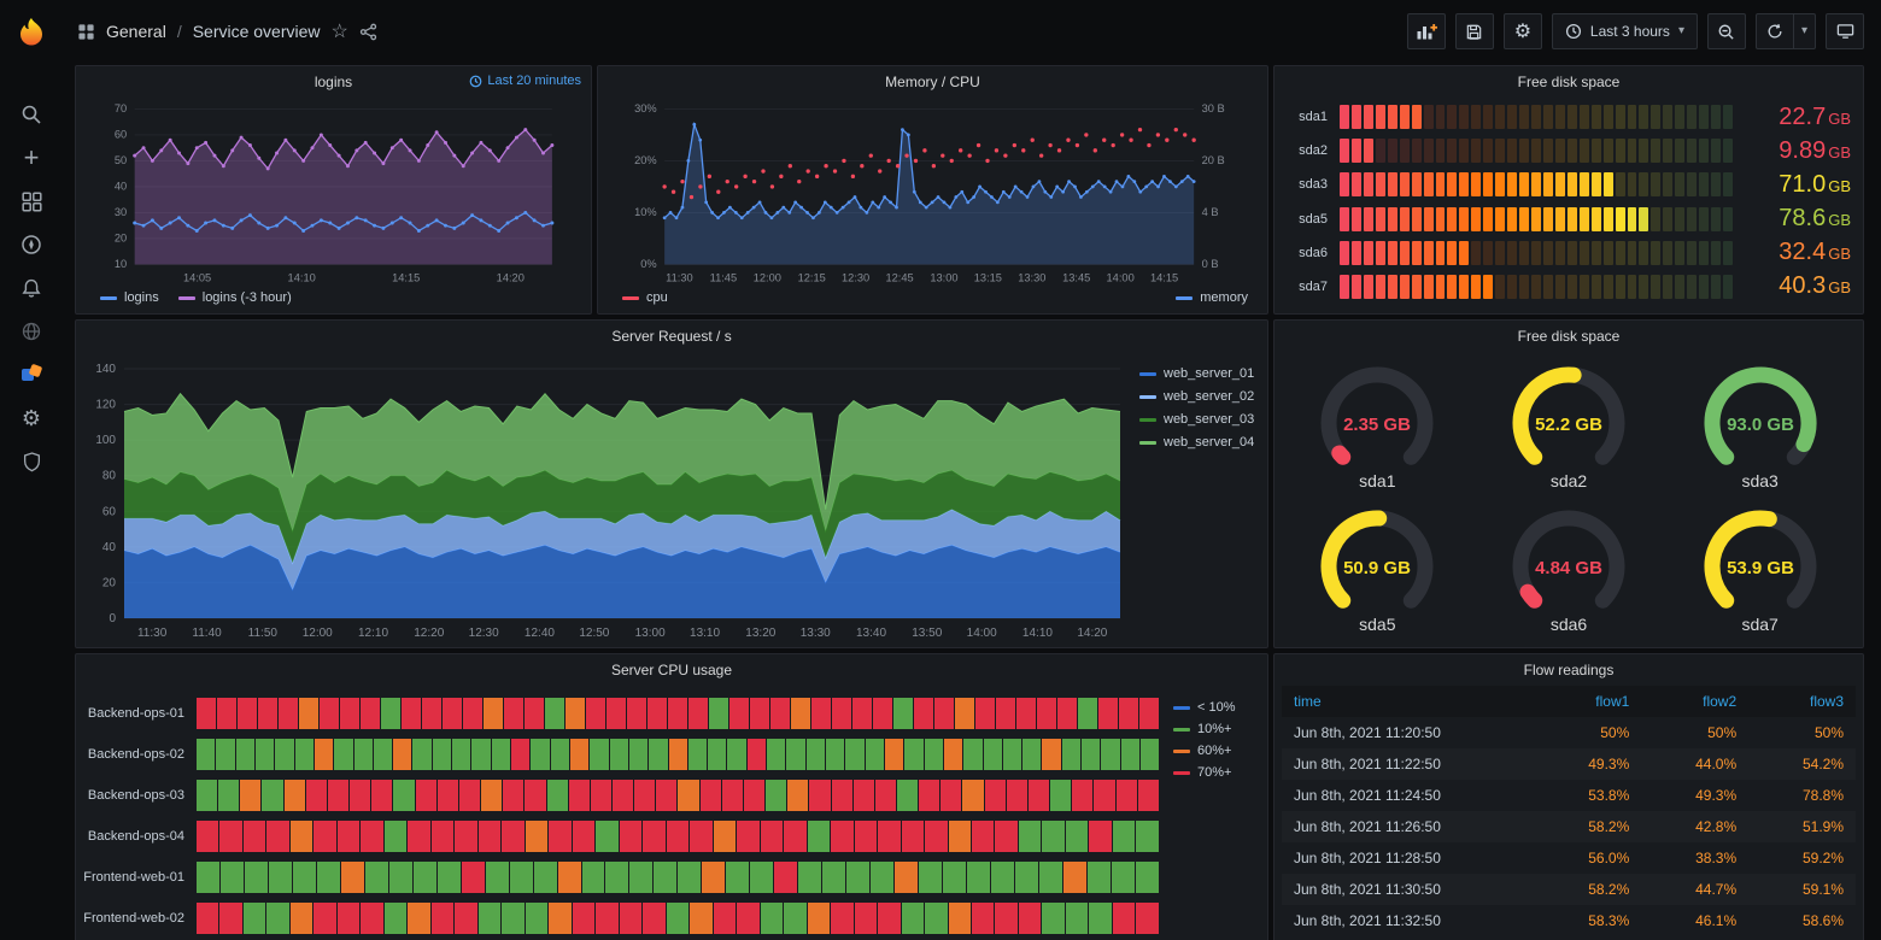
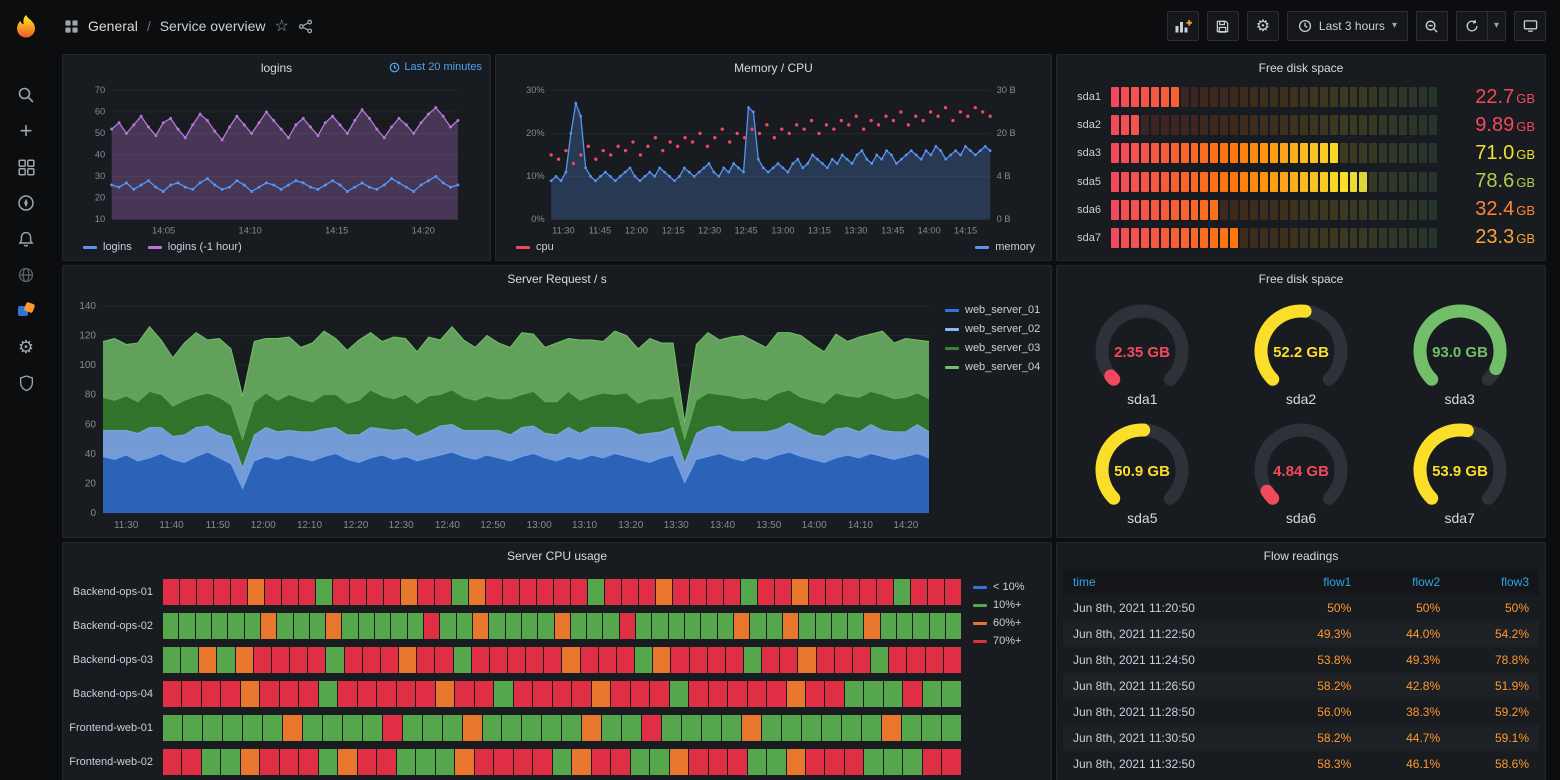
  +
  ⚙
  General
  /
  Service overview
  ☆
  ⚙
  Last 3 hours
  ▾
  ▾
  logins
  Last 20 minutes
  10
  20
  30
  40
  50
  60
  70
  14:05
  14:10
  14:15
  14:20
  logins
- logins (-3 hour)
+ logins (-1 hour)
  Memory / CPU
  0%
  0 B
  10%
  4 B
  20%
  20 B
  30%
  30 B
  11:30
  11:45
  12:00
  12:15
  12:30
  12:45
  13:00
  13:15
  13:30
  13:45
  14:00
  14:15
  cpu
  memory
  Free disk space
  sda1
  22.7 GB
  sda2
  9.89 GB
  sda3
  71.0 GB
  sda5
  78.6 GB
  sda6
  32.4 GB
  sda7
- 40.3 GB
+ 23.3 GB
  Server Request / s
  0
  20
  40
  60
  80
  100
  120
  140
  11:30
  11:40
  11:50
  12:00
  12:10
  12:20
  12:30
  12:40
  12:50
  13:00
  13:10
  13:20
  13:30
  13:40
  13:50
  14:00
  14:10
  14:20
  web_server_01
  web_server_02
  web_server_03
  web_server_04
  Free disk space
  2.35 GB
  sda1
  52.2 GB
  sda2
  93.0 GB
  sda3
  50.9 GB
  sda5
  4.84 GB
  sda6
  53.9 GB
  sda7
  Server CPU usage
  Backend-ops-01
  Backend-ops-02
  Backend-ops-03
  Backend-ops-04
  Frontend-web-01
  Frontend-web-02
  < 10%
  10%+
  60%+
  70%+
  Flow readings
  time	flow1	flow2	flow3
  Jun 8th, 2021 11:20:50	50%	50%	50%
  Jun 8th, 2021 11:22:50	49.3%	44.0%	54.2%
  Jun 8th, 2021 11:24:50	53.8%	49.3%	78.8%
  Jun 8th, 2021 11:26:50	58.2%	42.8%	51.9%
  Jun 8th, 2021 11:28:50	56.0%	38.3%	59.2%
  Jun 8th, 2021 11:30:50	58.2%	44.7%	59.1%
  Jun 8th, 2021 11:32:50	58.3%	46.1%	58.6%
